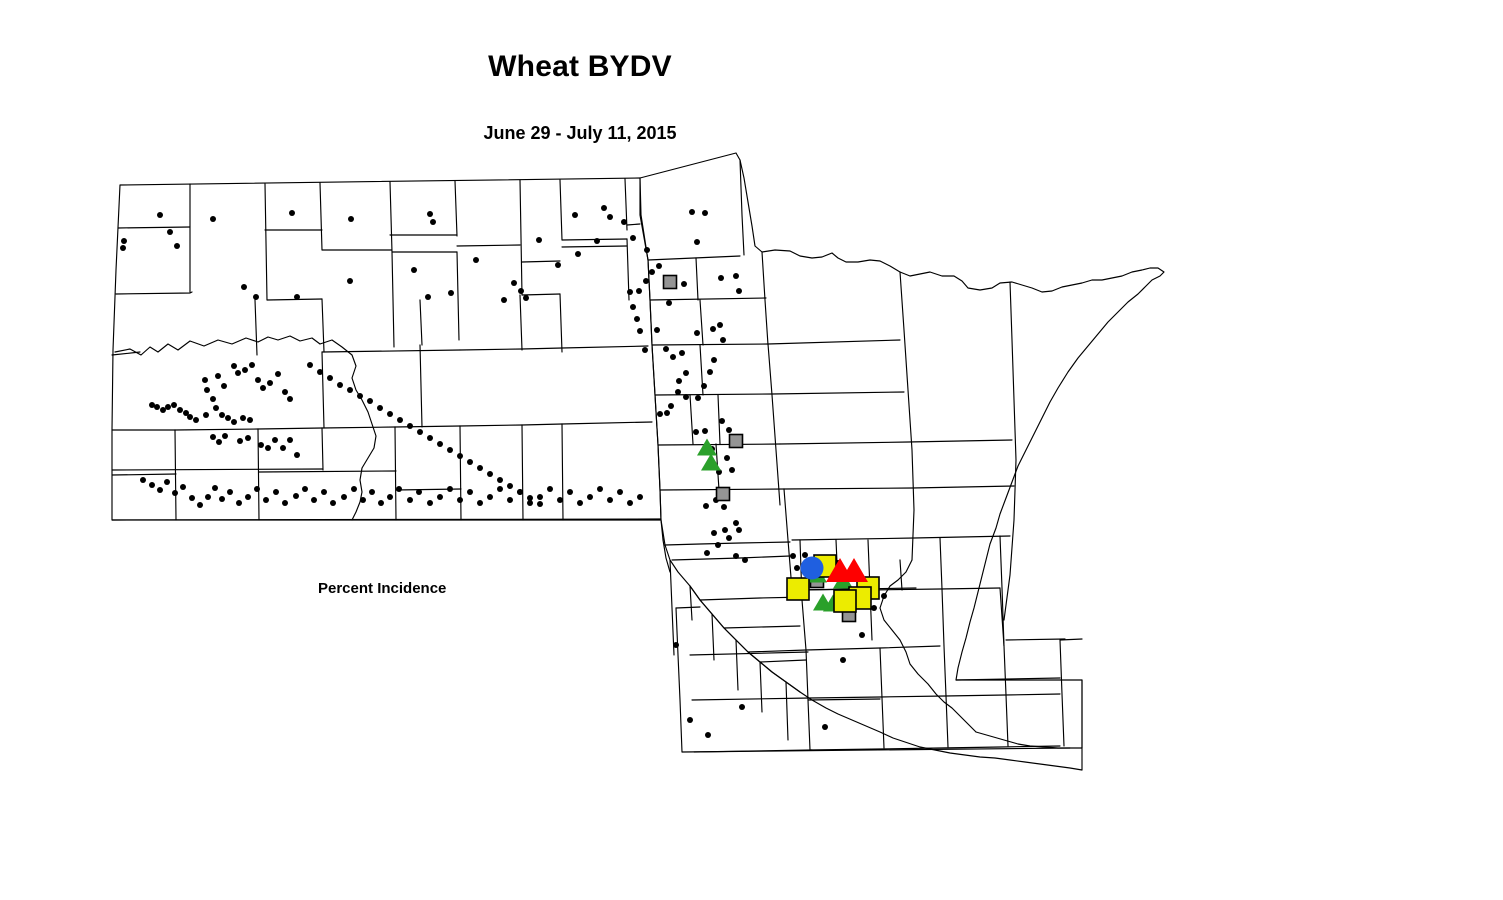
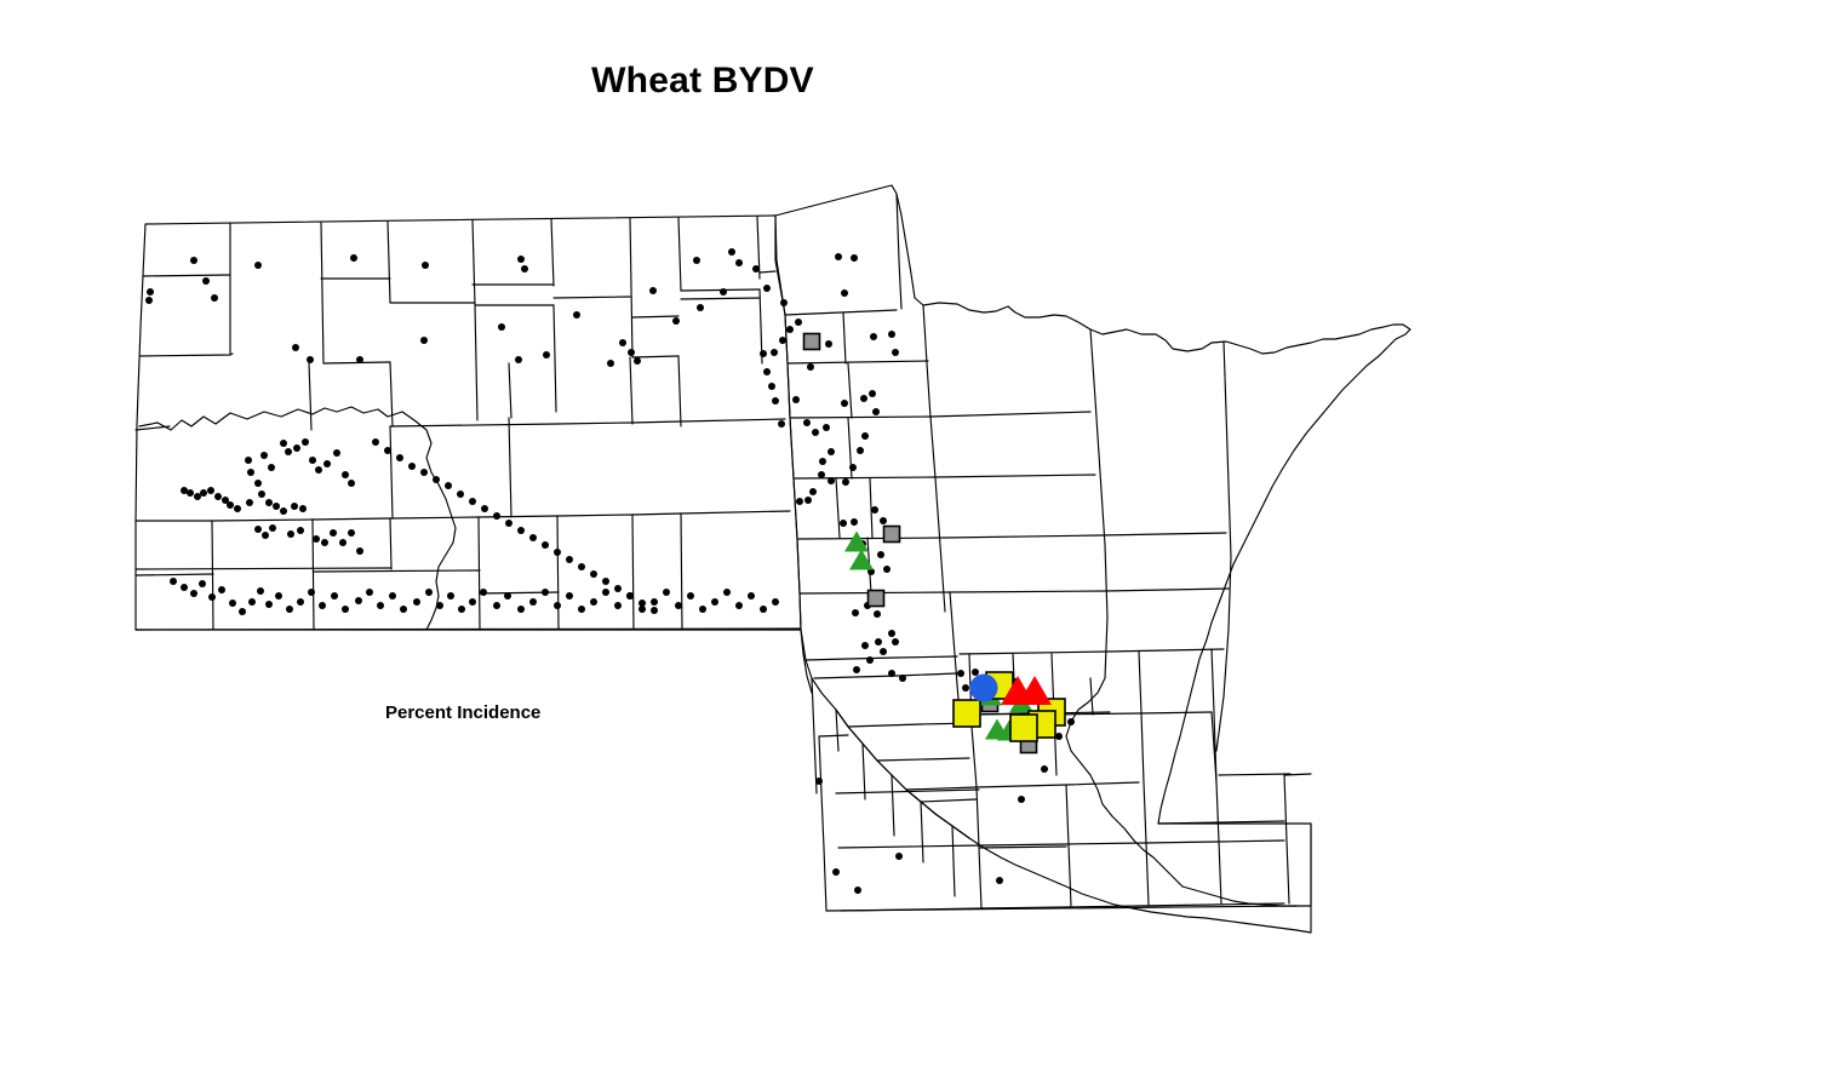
  Wheat BYDV
- June 29 - July 11, 2015
  Percent Incidence
